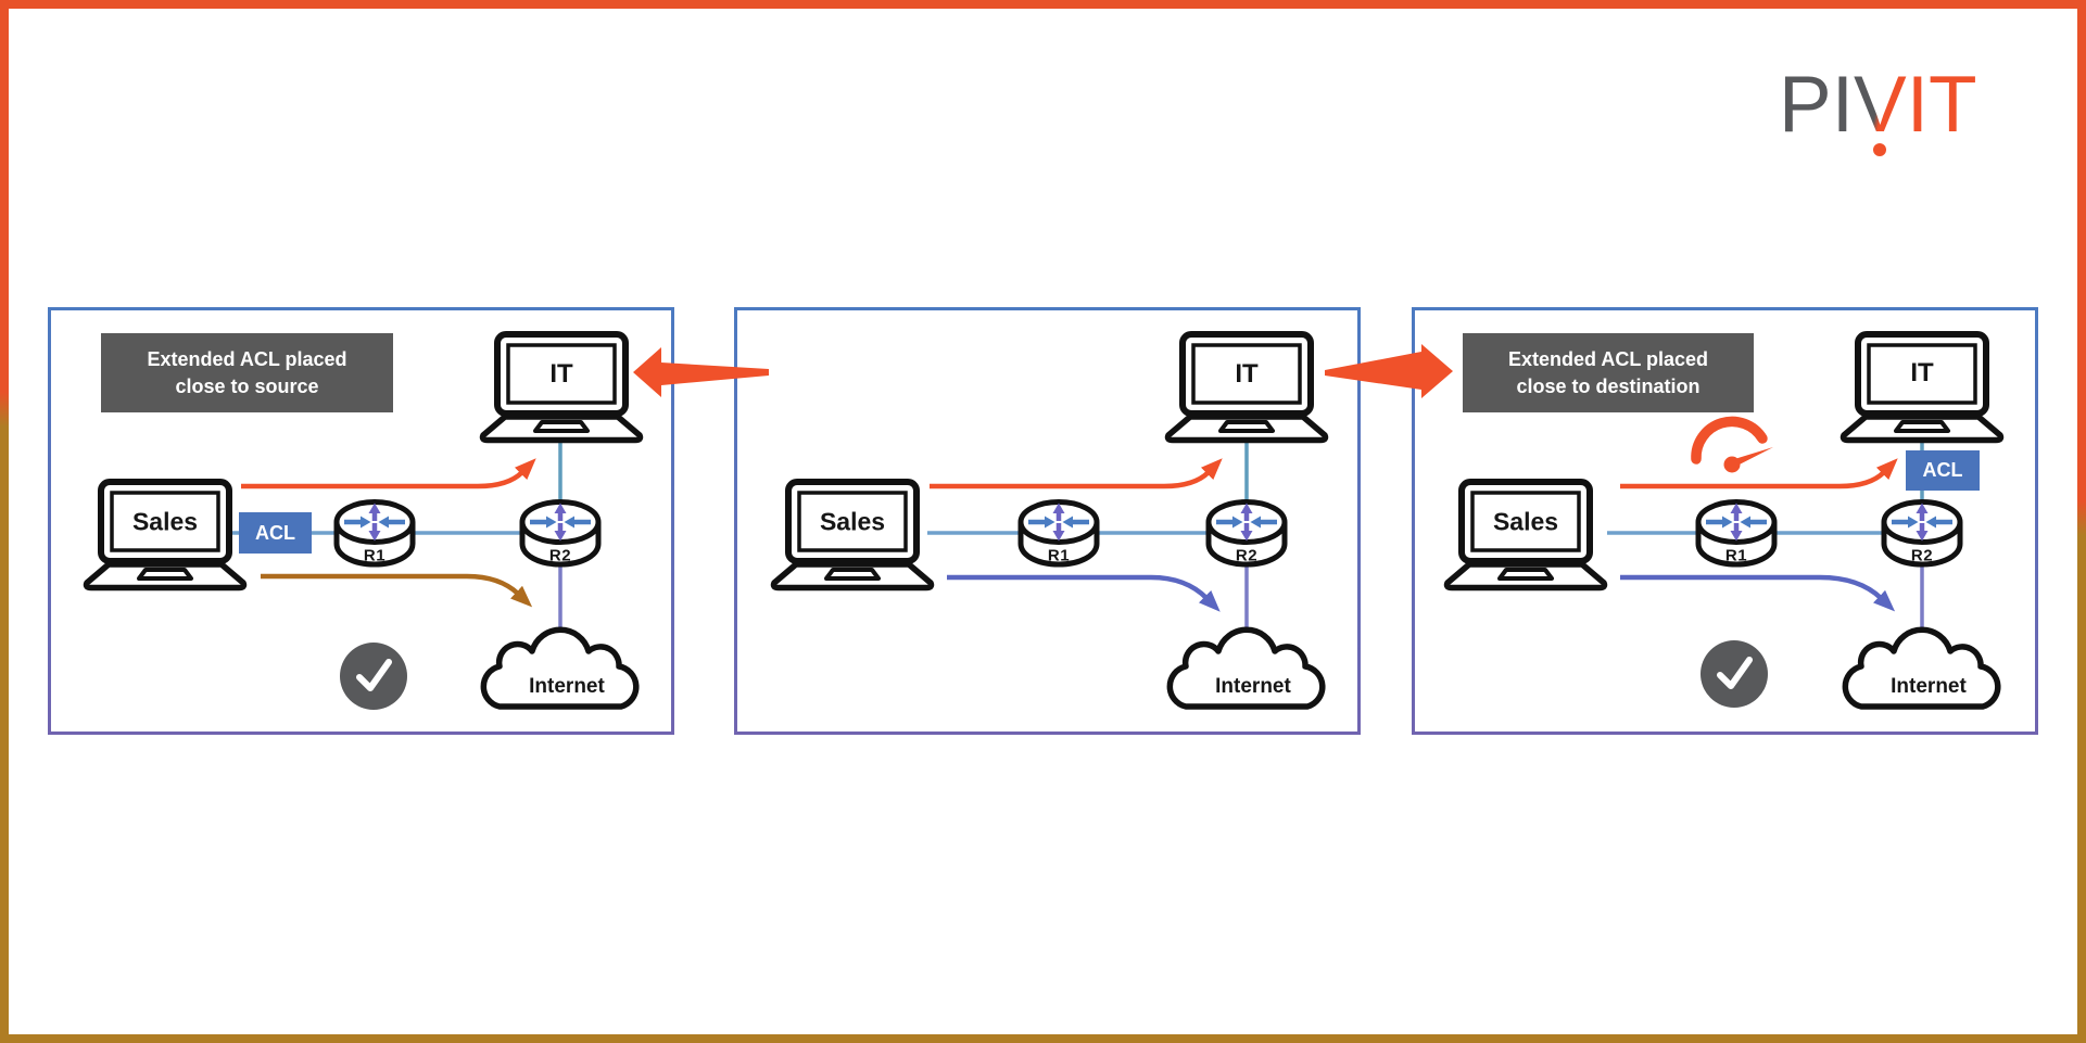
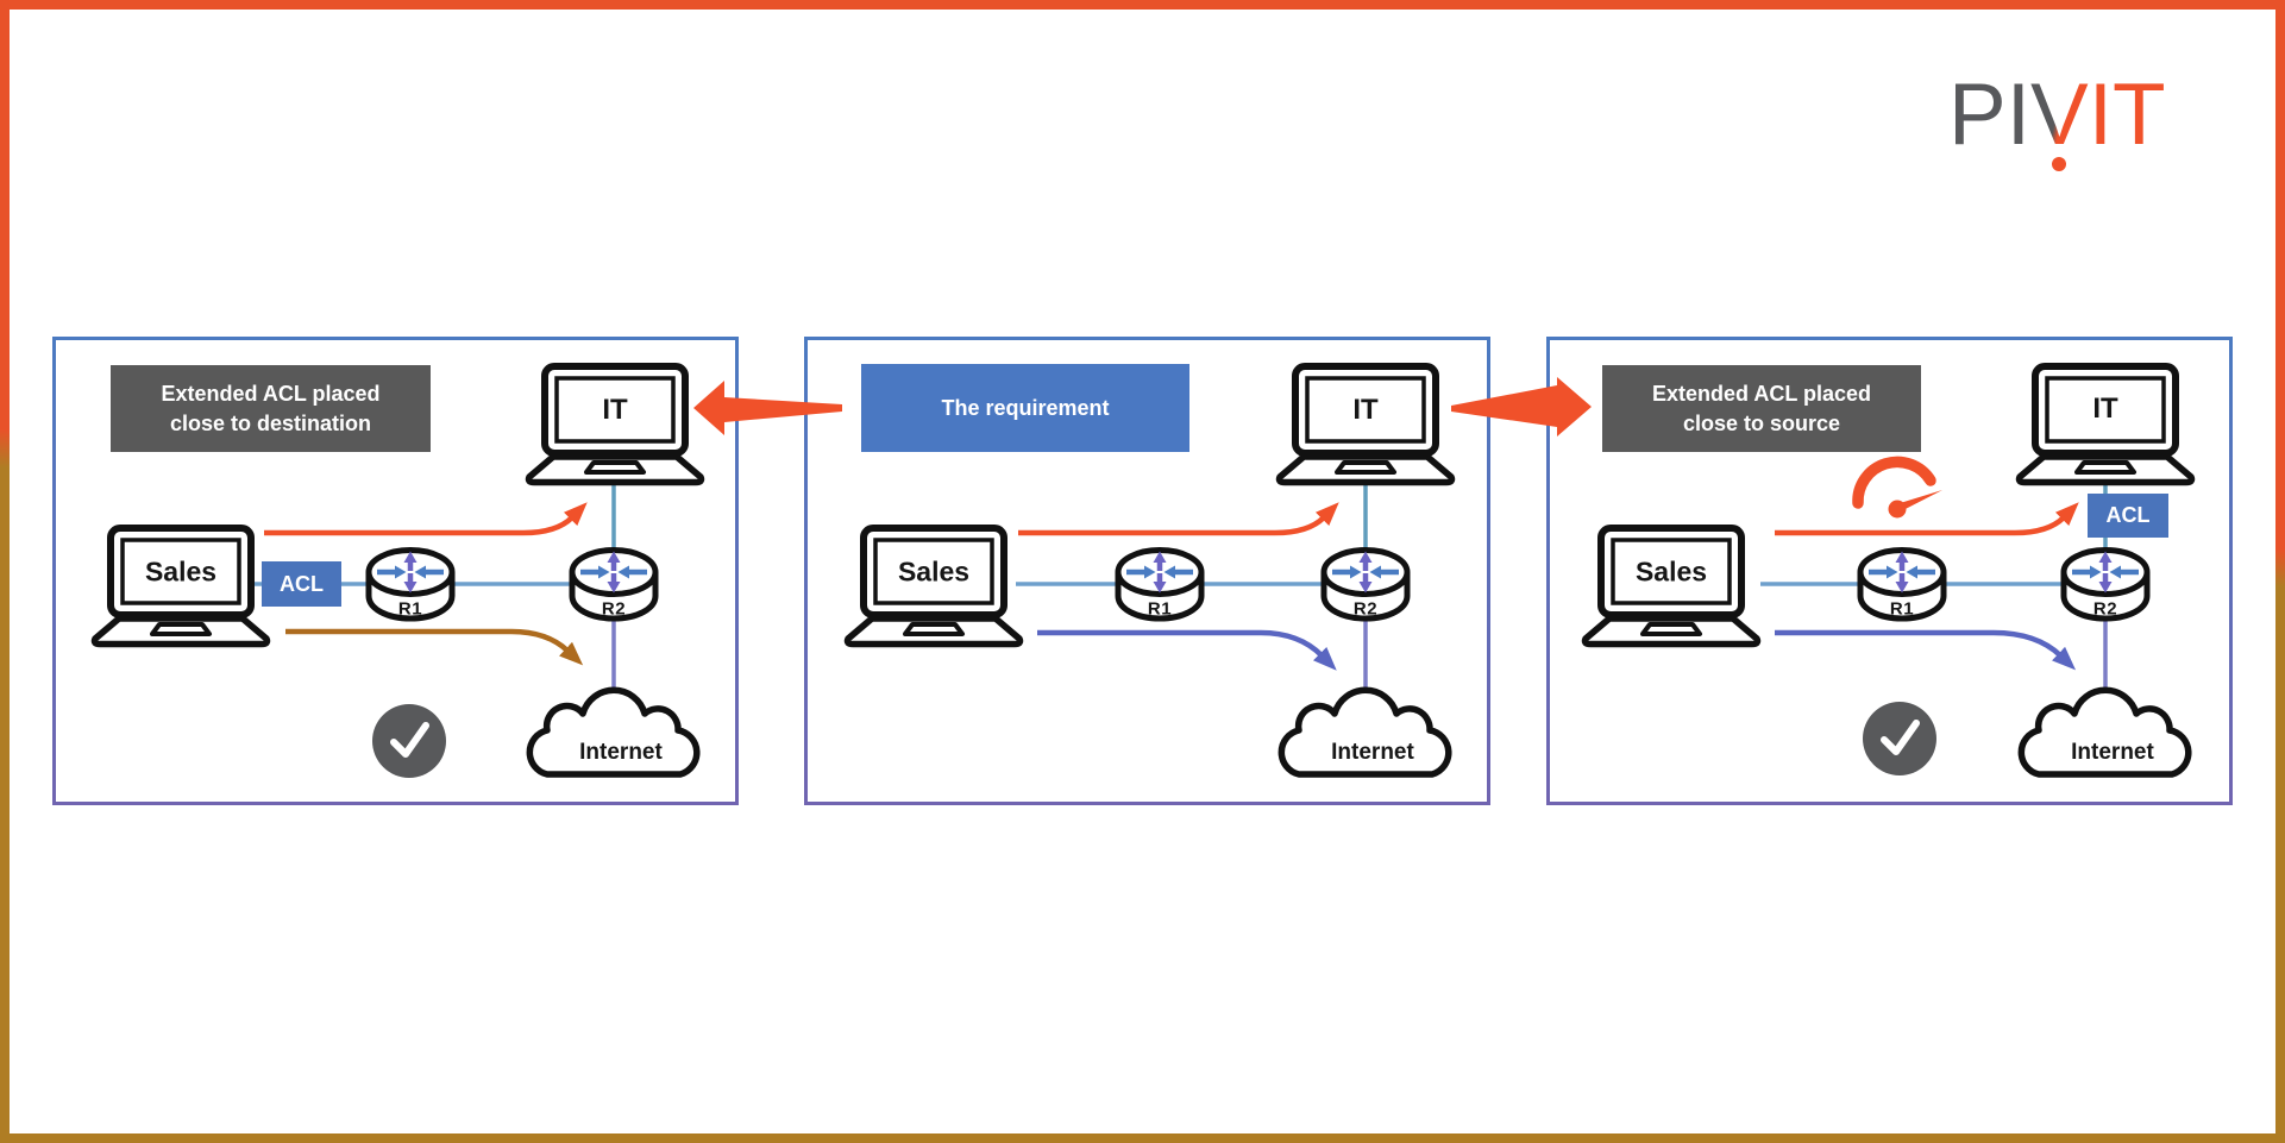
  Extended ACL placed
- close to source
+ close to destination
+ The requirement
  Extended ACL placed
- close to destination
+ close to source
  ACL
  ACL
  IT
  Sales
  R1
  R2
  Internet
  IT
  Sales
  R1
  R2
  Internet
  IT
  Sales
  R1
  R2
  Internet
  PIVIT
